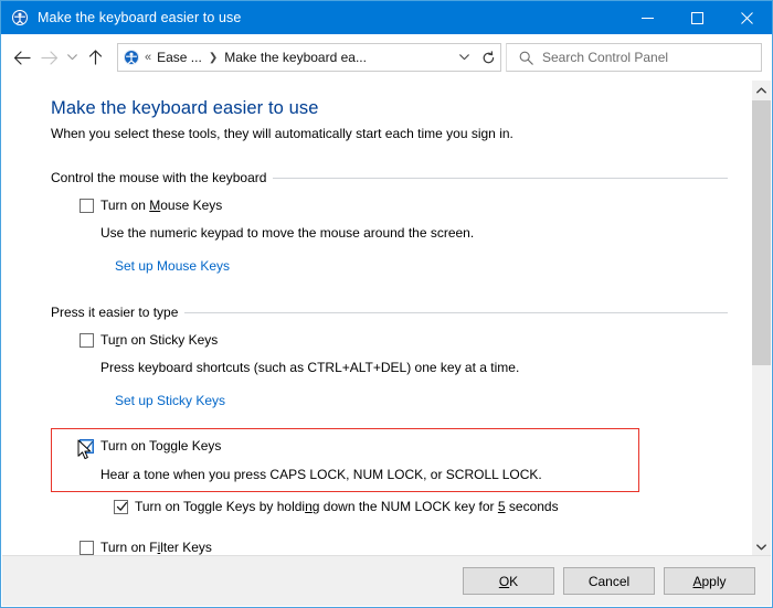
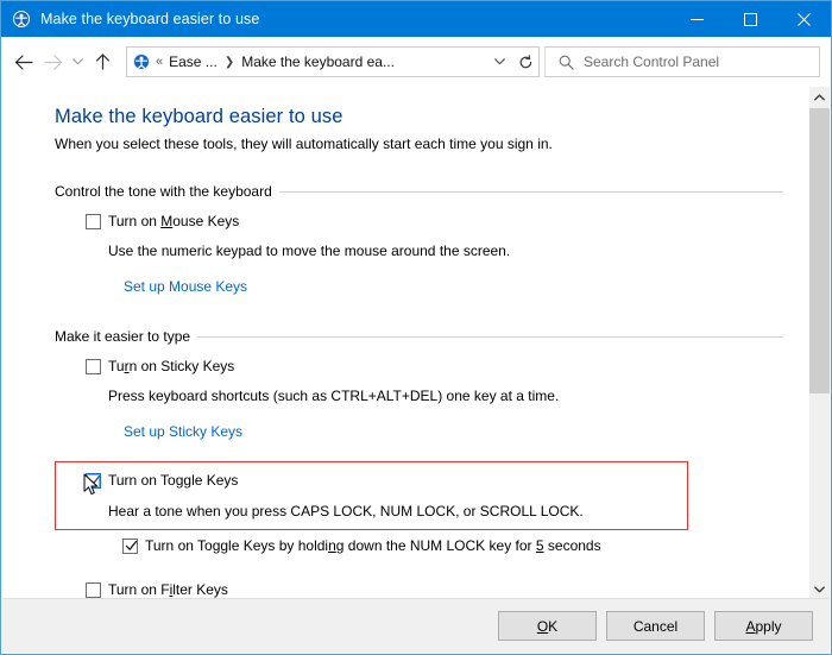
  Make the keyboard easier to use
  «
  Ease ...
  ❯
  Make the keyboard ea...
  Search Control Panel
  Make the keyboard easier to use
  When you select these tools, they will automatically start each time you sign in.
- Control the mouse with the keyboard
+ Control the tone with the keyboard
  Turn on Mouse Keys
  Use the numeric keypad to move the mouse around the screen.
  Set up Mouse Keys
- Press it easier to type
+ Make it easier to type
  Turn on Sticky Keys
  Press keyboard shortcuts (such as CTRL+ALT+DEL) one key at a time.
  Set up Sticky Keys
  Turn on Toggle Keys
  Hear a tone when you press CAPS LOCK, NUM LOCK, or SCROLL LOCK.
  Turn on Toggle Keys by holding down the NUM LOCK key for 5 seconds
  Turn on Filter Keys
  OK
  Cancel
  Apply
